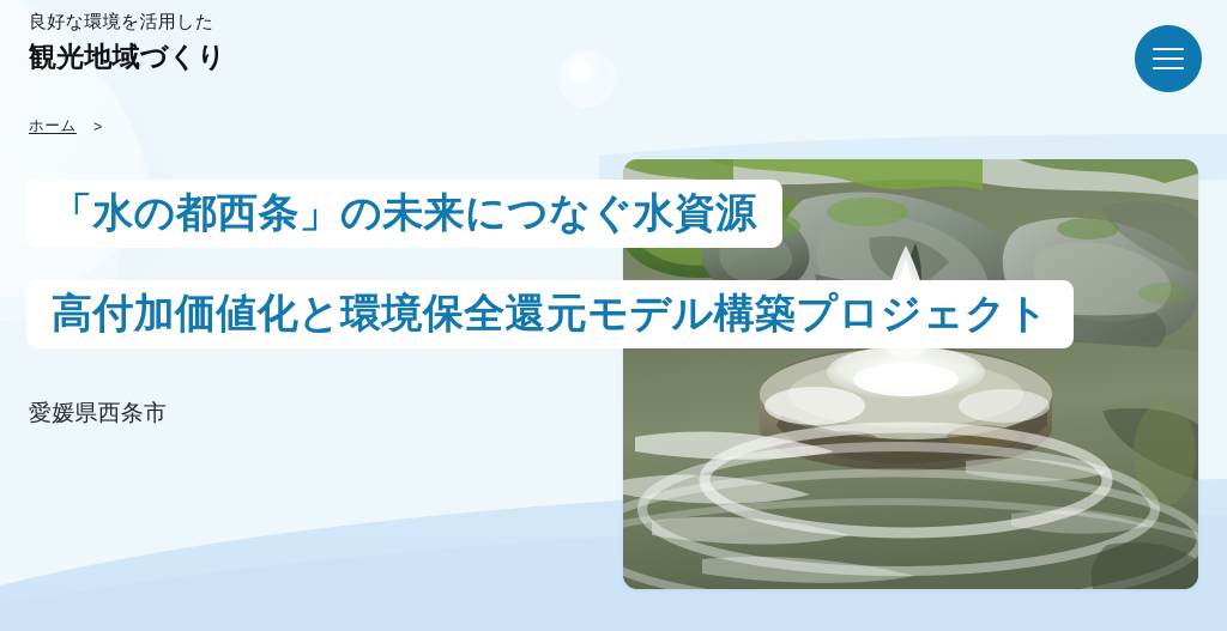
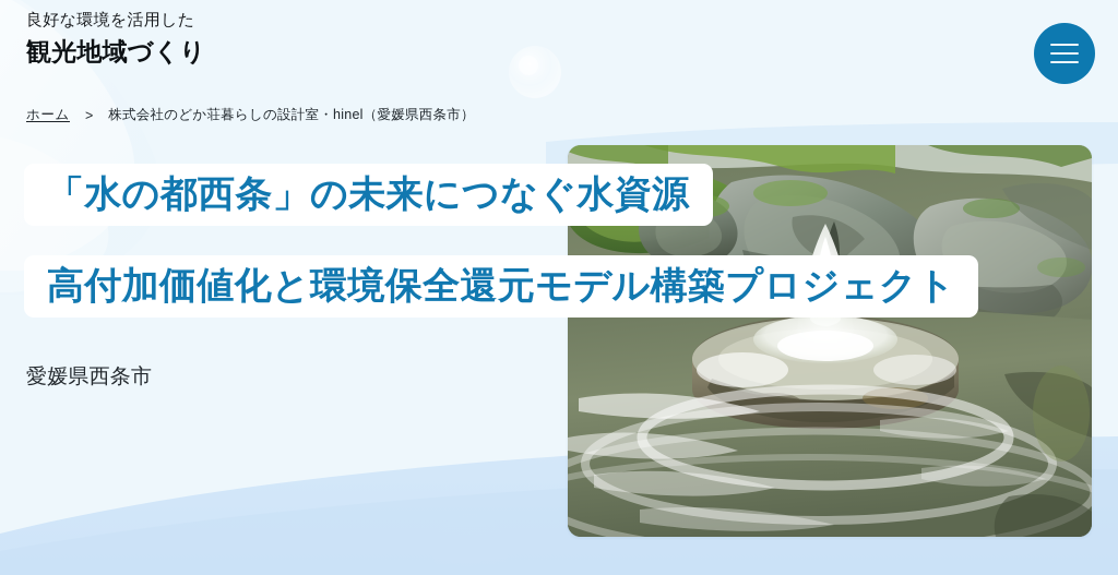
  良好な環境を活用した
  観光地域づくり
  ホーム
  >
+ 株式会社のどか荘暮らしの設計室・hinel（愛媛県西条市）
  「水の都西条」の未来につなぐ水資源
  高付加価値化と環境保全還元モデル構築プロジェクト
  愛媛県西条市
